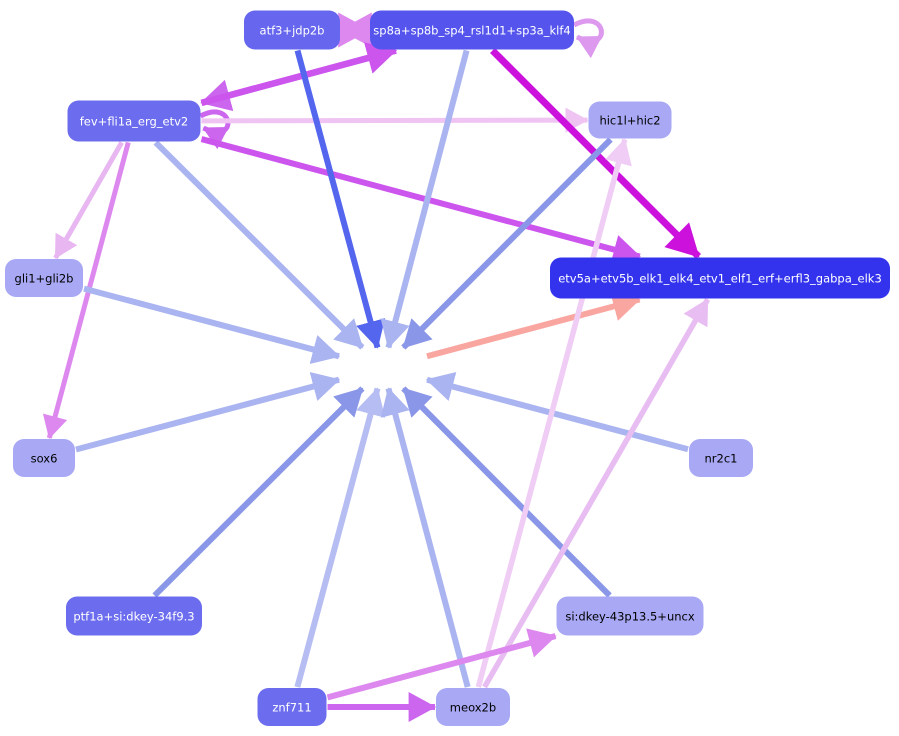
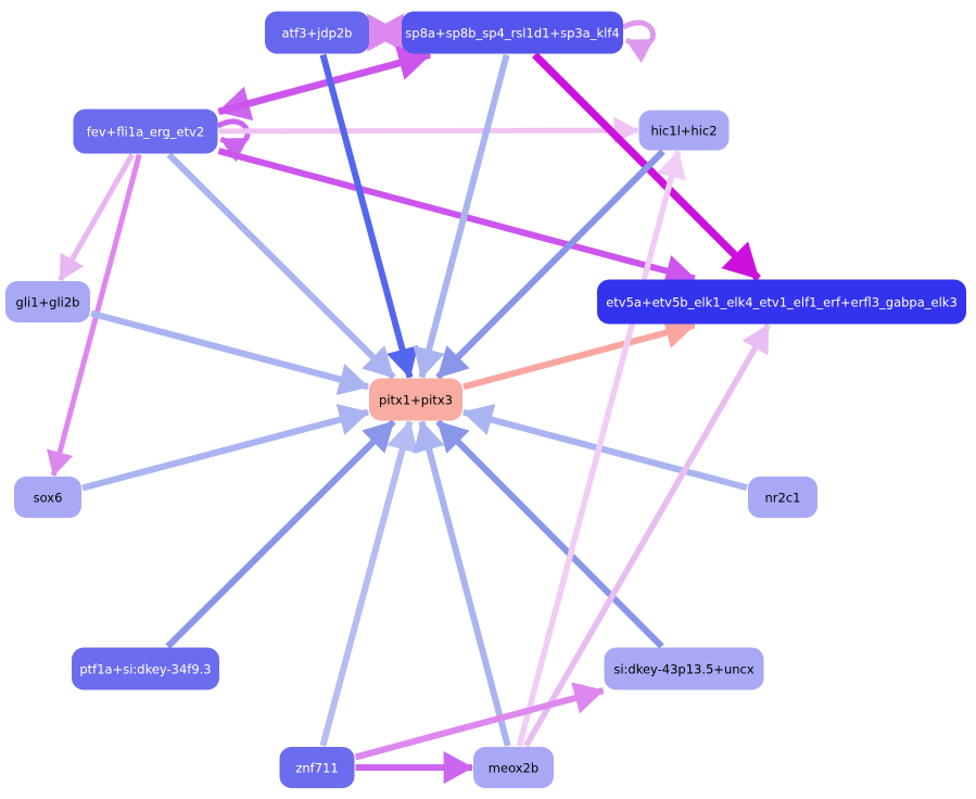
  atf3+jdp2b
  sp8a+sp8b_sp4_rsl1d1+sp3a_klf4
  fev+fli1a_erg_etv2
  hic1l+hic2
  gli1+gli2b
  etv5a+etv5b_elk1_elk4_etv1_elf1_erf+erfl3_gabpa_elk3
+ pitx1+pitx3
  sox6
  nr2c1
  ptf1a+si:dkey-34f9.3
  si:dkey-43p13.5+uncx
  znf711
  meox2b
